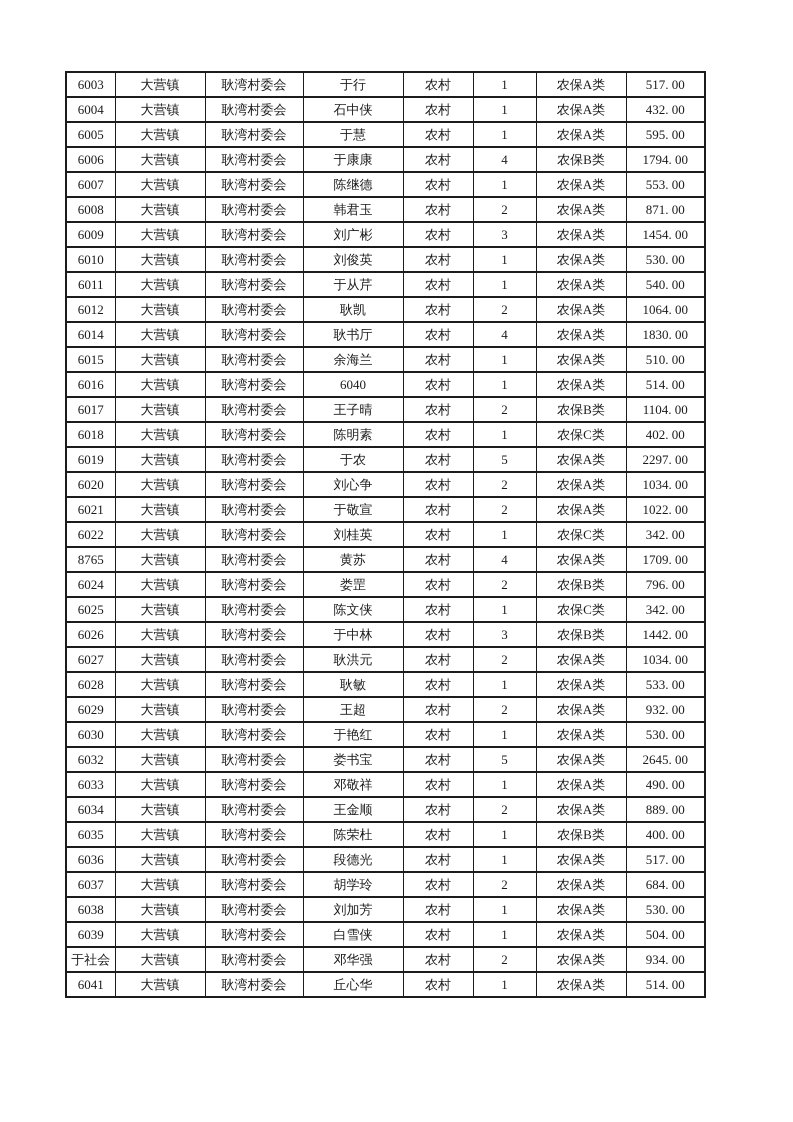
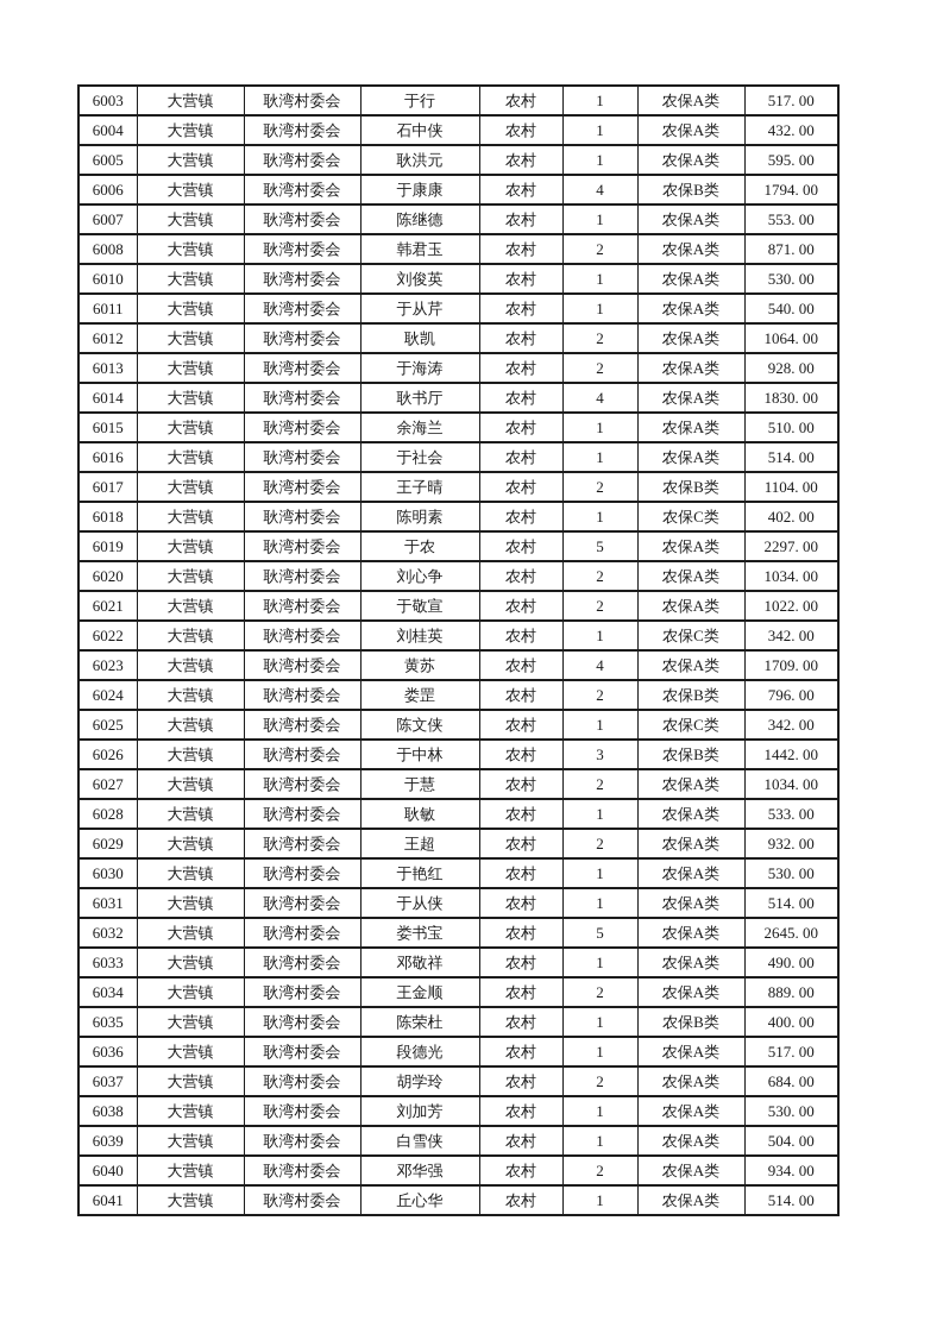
  6003	大营镇	耿湾村委会	于行	农村	1	农保A类	517. 00
  6004	大营镇	耿湾村委会	石中侠	农村	1	农保A类	432. 00
- 6005	大营镇	耿湾村委会	于慧	农村	1	农保A类	595. 00
+ 6005	大营镇	耿湾村委会	耿洪元	农村	1	农保A类	595. 00
  6006	大营镇	耿湾村委会	于康康	农村	4	农保B类	1794. 00
  6007	大营镇	耿湾村委会	陈继德	农村	1	农保A类	553. 00
  6008	大营镇	耿湾村委会	韩君玉	农村	2	农保A类	871. 00
- 6009	大营镇	耿湾村委会	刘广彬	农村	3	农保A类	1454. 00
  6010	大营镇	耿湾村委会	刘俊英	农村	1	农保A类	530. 00
  6011	大营镇	耿湾村委会	于从芹	农村	1	农保A类	540. 00
  6012	大营镇	耿湾村委会	耿凯	农村	2	农保A类	1064. 00
+ 6013	大营镇	耿湾村委会	于海涛	农村	2	农保A类	928. 00
  6014	大营镇	耿湾村委会	耿书厅	农村	4	农保A类	1830. 00
  6015	大营镇	耿湾村委会	余海兰	农村	1	农保A类	510. 00
- 6016	大营镇	耿湾村委会	6040	农村	1	农保A类	514. 00
+ 6016	大营镇	耿湾村委会	于社会	农村	1	农保A类	514. 00
  6017	大营镇	耿湾村委会	王子晴	农村	2	农保B类	1104. 00
  6018	大营镇	耿湾村委会	陈明素	农村	1	农保C类	402. 00
  6019	大营镇	耿湾村委会	于农	农村	5	农保A类	2297. 00
  6020	大营镇	耿湾村委会	刘心争	农村	2	农保A类	1034. 00
  6021	大营镇	耿湾村委会	于敬宣	农村	2	农保A类	1022. 00
  6022	大营镇	耿湾村委会	刘桂英	农村	1	农保C类	342. 00
- 8765	大营镇	耿湾村委会	黄苏	农村	4	农保A类	1709. 00
+ 6023	大营镇	耿湾村委会	黄苏	农村	4	农保A类	1709. 00
  6024	大营镇	耿湾村委会	娄罡	农村	2	农保B类	796. 00
  6025	大营镇	耿湾村委会	陈文侠	农村	1	农保C类	342. 00
  6026	大营镇	耿湾村委会	于中林	农村	3	农保B类	1442. 00
- 6027	大营镇	耿湾村委会	耿洪元	农村	2	农保A类	1034. 00
+ 6027	大营镇	耿湾村委会	于慧	农村	2	农保A类	1034. 00
  6028	大营镇	耿湾村委会	耿敏	农村	1	农保A类	533. 00
  6029	大营镇	耿湾村委会	王超	农村	2	农保A类	932. 00
  6030	大营镇	耿湾村委会	于艳红	农村	1	农保A类	530. 00
+ 6031	大营镇	耿湾村委会	于从侠	农村	1	农保A类	514. 00
  6032	大营镇	耿湾村委会	娄书宝	农村	5	农保A类	2645. 00
  6033	大营镇	耿湾村委会	邓敬祥	农村	1	农保A类	490. 00
  6034	大营镇	耿湾村委会	王金顺	农村	2	农保A类	889. 00
  6035	大营镇	耿湾村委会	陈荣杜	农村	1	农保B类	400. 00
  6036	大营镇	耿湾村委会	段德光	农村	1	农保A类	517. 00
  6037	大营镇	耿湾村委会	胡学玲	农村	2	农保A类	684. 00
  6038	大营镇	耿湾村委会	刘加芳	农村	1	农保A类	530. 00
  6039	大营镇	耿湾村委会	白雪侠	农村	1	农保A类	504. 00
- 于社会	大营镇	耿湾村委会	邓华强	农村	2	农保A类	934. 00
+ 6040	大营镇	耿湾村委会	邓华强	农村	2	农保A类	934. 00
  6041	大营镇	耿湾村委会	丘心华	农村	1	农保A类	514. 00
